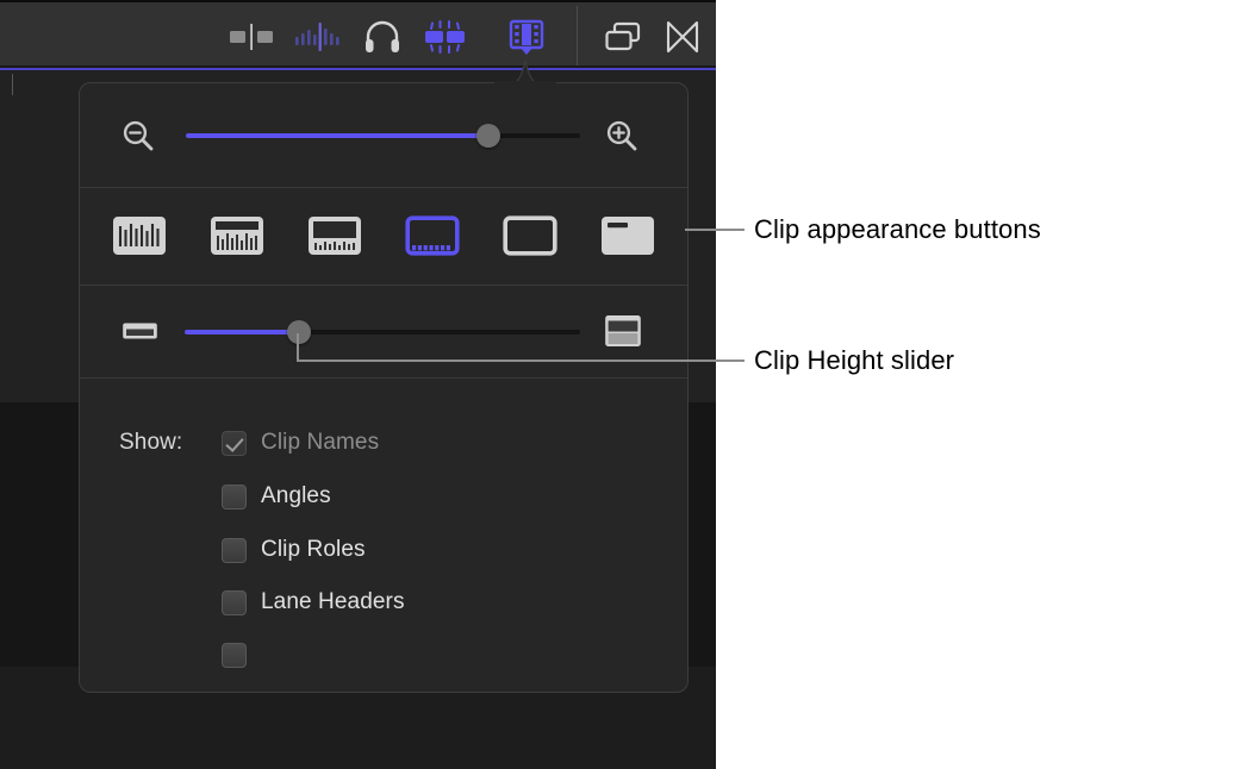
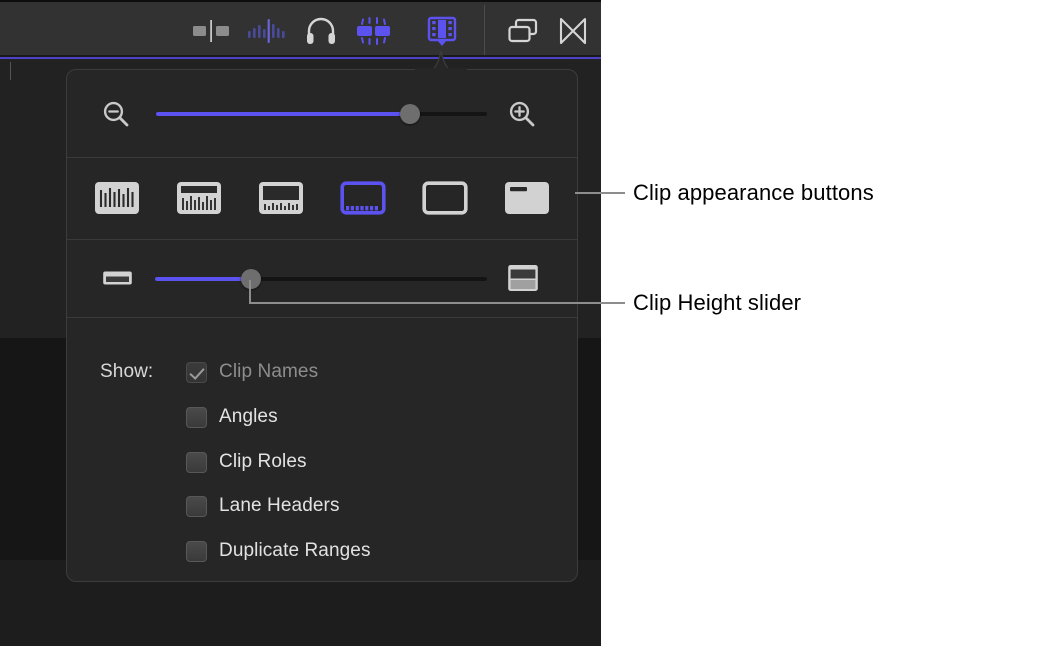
  Show:
  Clip Names
  Angles
  Clip Roles
  Lane Headers
+ Duplicate Ranges
  Clip appearance buttons
  Clip Height slider
